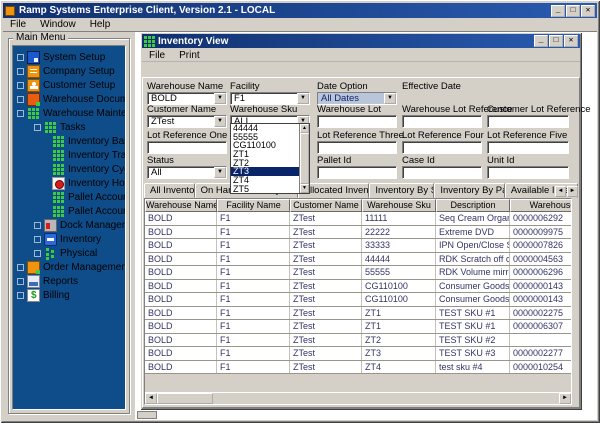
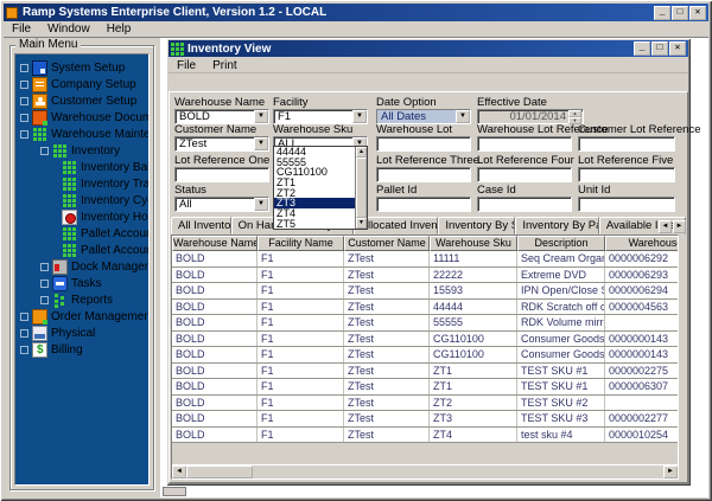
- Ramp Systems Enterprise Client, Version 2.1 - LOCAL
+ Ramp Systems Enterprise Client, Version 1.2 - LOCAL
  _
  □
  ✕
  File
  Window
  Help
  Main Menu
  System Setup
  Company Setup
  Customer Setup
  Warehouse Docum
  Warehouse Mainte
- Tasks
+ Inventory
  Inventory Ho
  Dock Manage
- Inventory
+ Tasks
- Physical
+ Reports
  Order Managemen
- Reports
+ Physical
  Billing
  Inventory View
  _
  □
  ✕
  File
  Print
  Warehouse Name
  BOLD
  Facility
  F1
  Date Option
  All Dates
  Effective Date
+ 01/01/2014
  Customer Name
  ZTest
  Warehouse Sku
  ALL
  Warehouse Lot
  Warehouse Lot Ref
  Customer Lot Reference
  Lot Reference One
  Lot Reference Thre
  Lot Reference Four
  Lot Reference Five
  Status
  All
  Pallet Id
  Case Id
  Unit Id
  All Invento
  llocated Inven
  Inventory By
  Inventory By P
  Warehouse Name
  Facility Name
  Customer Name
  Warehouse Sku
  Description
  Warehous
  BOLD
  F1
  ZTest
  11111
  Seq Cream Organ
  0000006292
  BOLD
  F1
  ZTest
  22222
  Extreme DVD
- 0000009975
+ 0000006293
  BOLD
  F1
  ZTest
- 33333
+ 15593
  IPN Open/Close S
- 0000007826
+ 0000006294
  BOLD
  F1
  ZTest
  44444
  RDK Scratch off c
  0000004563
  BOLD
  F1
  ZTest
  55555
- 0000006296
  BOLD
  F1
  ZTest
  CG110100
  0000000143
  BOLD
  F1
  ZTest
  CG110100
  0000000143
  BOLD
  F1
  ZTest
  ZT1
  TEST SKU #1
  0000002275
  BOLD
  F1
  ZTest
  ZT1
  TEST SKU #1
  0000006307
  BOLD
  F1
  ZTest
  ZT2
  TEST SKU #2
  BOLD
  F1
  ZTest
  ZT3
  TEST SKU #3
  0000002277
  BOLD
  F1
  ZTest
  ZT4
  test sku #4
  0000010254
  44444
  55555
  CG110100
  ZT1
  ZT2
  ZT3
  ZT4
  ZT5
